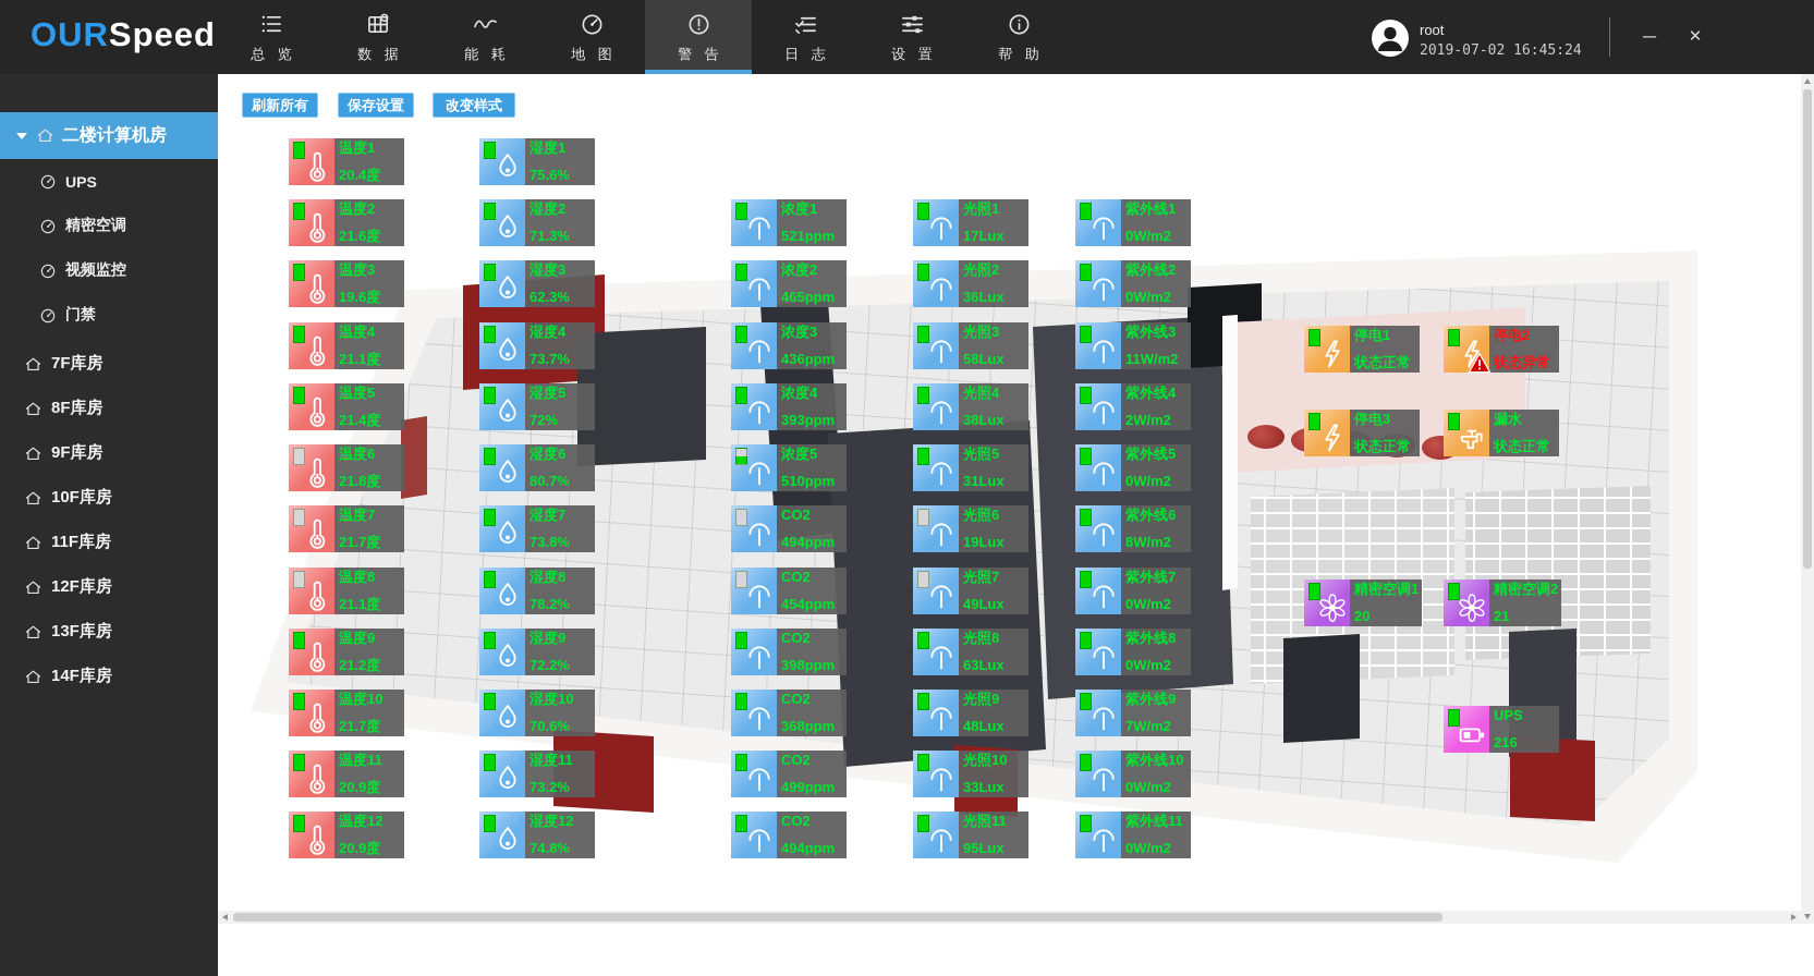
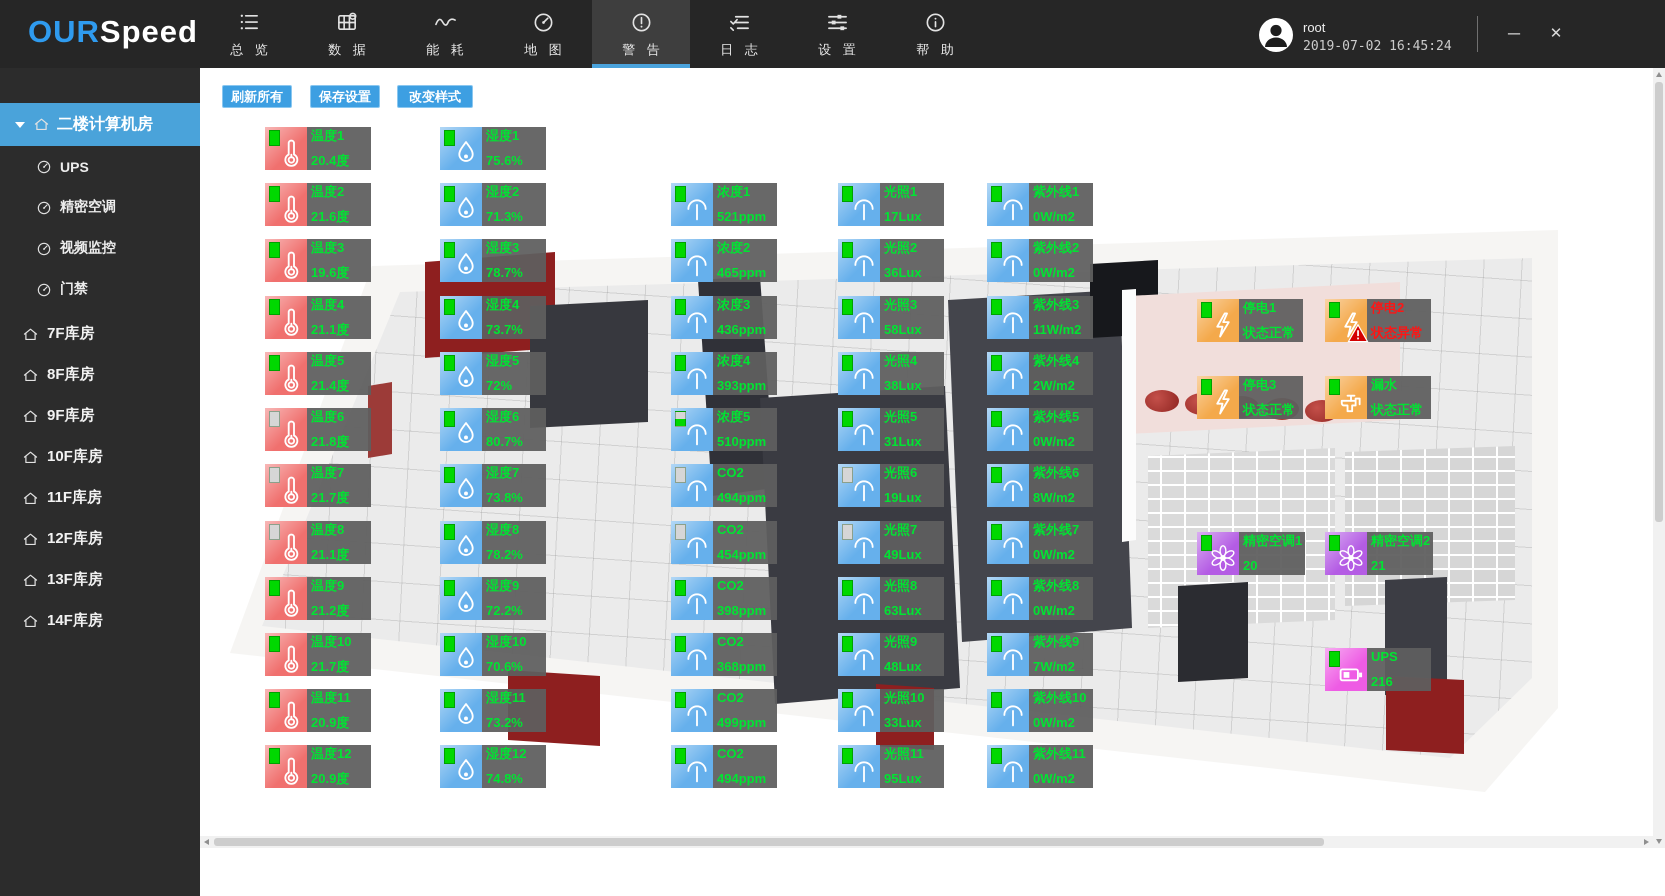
  OURSpeed
  总 览
  数 据
  能 耗
  地 图
  警 告
  日 志
  设 置
  帮 助
  root
  2019-07-02 16:45:24
  ─
  ✕
  二楼计算机房
  UPS
  精密空调
  视频监控
  门禁
  7F库房
  8F库房
  9F库房
  10F库房
  11F库房
  12F库房
  13F库房
  14F库房
  刷新所有
  保存设置
  改变样式
  温度1
  20.4度
  温度2
  21.6度
  温度3
  19.6度
  温度4
  21.1度
  温度5
  21.4度
  温度6
  21.8度
  温度7
  21.7度
  温度8
  21.1度
  温度9
  21.2度
  温度10
  21.7度
  温度11
  20.9度
  温度12
  20.9度
  湿度1
  75.6%
  湿度2
  71.3%
  湿度3
- 62.3%
+ 78.7%
  湿度4
  73.7%
  湿度5
  72%
  湿度6
  80.7%
  湿度7
  73.8%
  湿度8
  78.2%
  湿度9
  72.2%
  湿度10
  70.6%
  湿度11
  73.2%
  湿度12
  74.8%
  浓度1
  521ppm
  浓度2
  465ppm
  浓度3
  436ppm
  浓度4
  393ppm
  浓度5
  510ppm
  CO2
  494ppm
  CO2
  454ppm
  CO2
  398ppm
  CO2
  368ppm
  CO2
  499ppm
  CO2
  494ppm
  光照1
  17Lux
  光照2
  36Lux
  光照3
  58Lux
  光照4
  38Lux
  光照5
  31Lux
  光照6
  19Lux
  光照7
  49Lux
  光照8
  63Lux
  光照9
  48Lux
  光照10
  33Lux
  光照11
  95Lux
  紫外线1
  0W/m2
  紫外线2
  0W/m2
  紫外线3
  11W/m2
  紫外线4
  2W/m2
  紫外线5
  0W/m2
  紫外线6
  8W/m2
  紫外线7
  0W/m2
  紫外线8
  0W/m2
  紫外线9
  7W/m2
  紫外线10
  0W/m2
  紫外线11
  0W/m2
  停电1
  状态正常
  停电2
  状态异常
  停电3
  状态正常
  漏水
  状态正常
  精密空调1
  20
  精密空调2
  21
  UPS
  216
